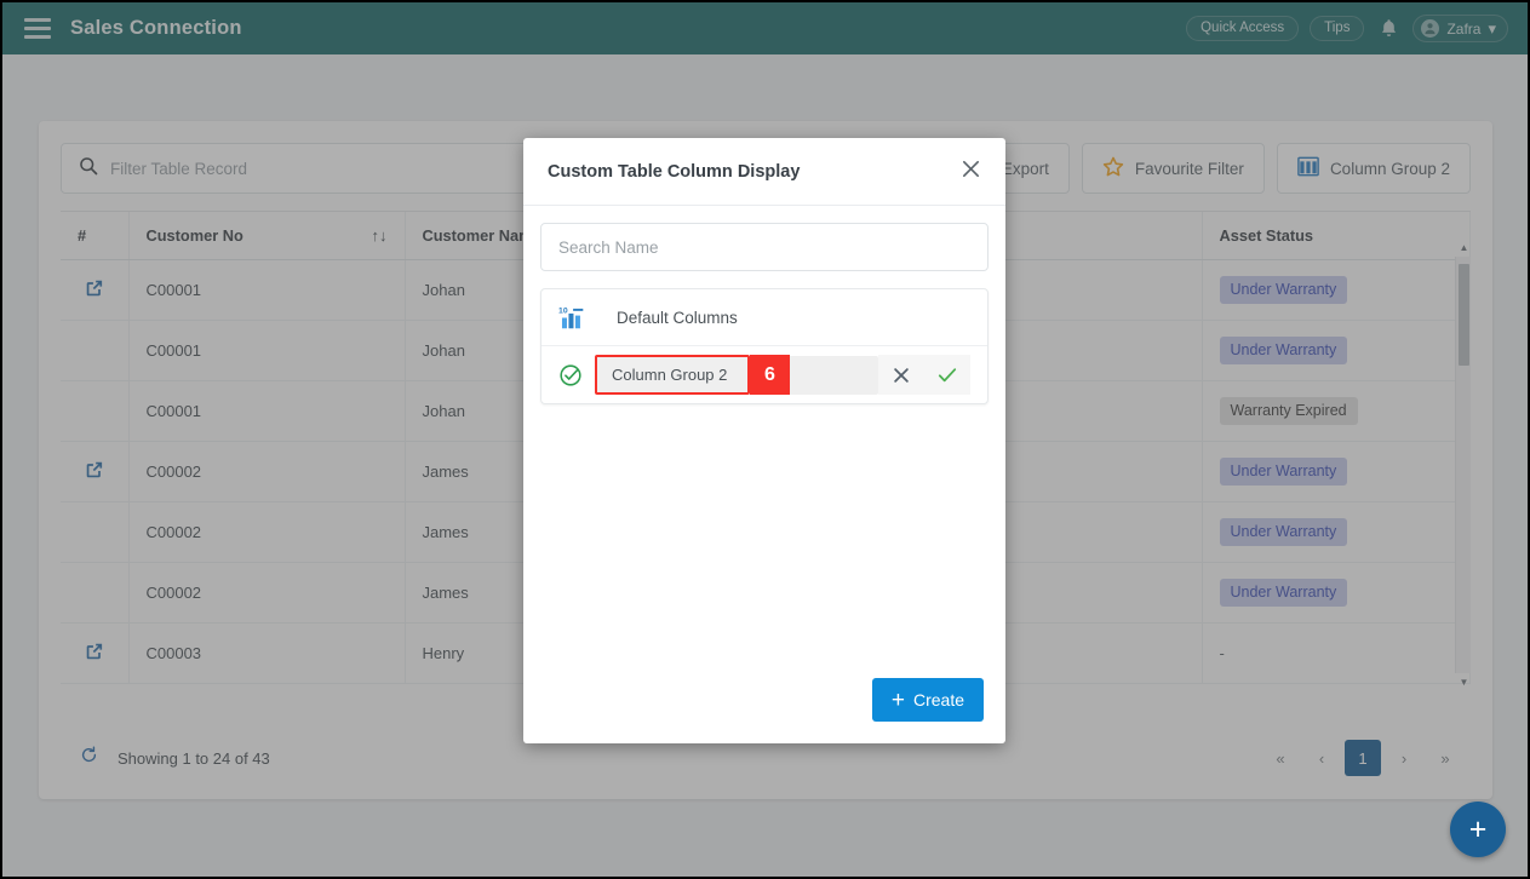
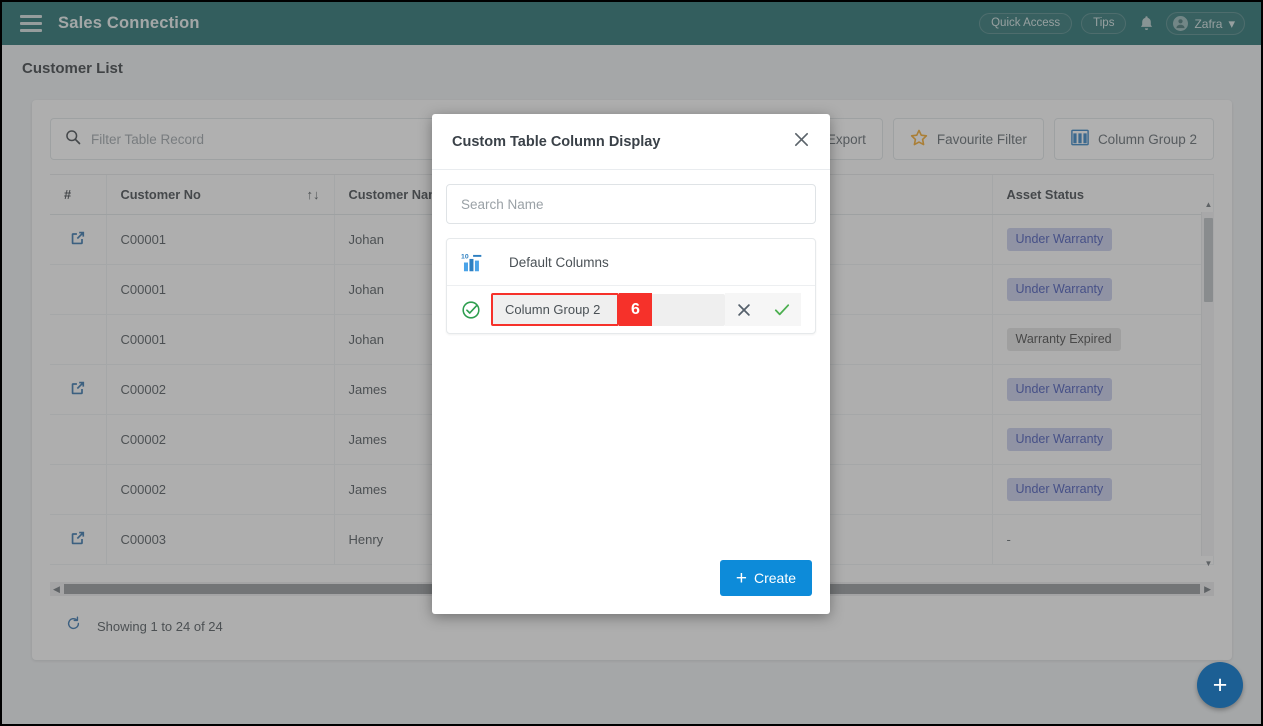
  Sales Connection
  Quick Access
  Tips
  Zafra
  ▾
+ Customer List
  Filter Table Record
  Export
  Favourite Filter
  Column Group 2
  #	Customer No ↑↓	Customer Na			Asset Status
  	C00001	Johan			Under Warranty
  	C00001	Johan			Under Warranty
  	C00001	Johan			Warranty Expired
  	C00002	James			Under Warranty
  	C00002	James			Under Warranty
  	C00002	James			Under Warranty
  	C00003	Henry			-
  ▲
  ▼
+ ◀
+ ▶
- Showing 1 to 24 of 43
+ Showing 1 to 24 of 24
- «
- ‹
- 1
- ›
- »
  Custom Table Column Display
  Search Name
  Default Columns
  Column Group 2
  6
  +
  Create
  +
